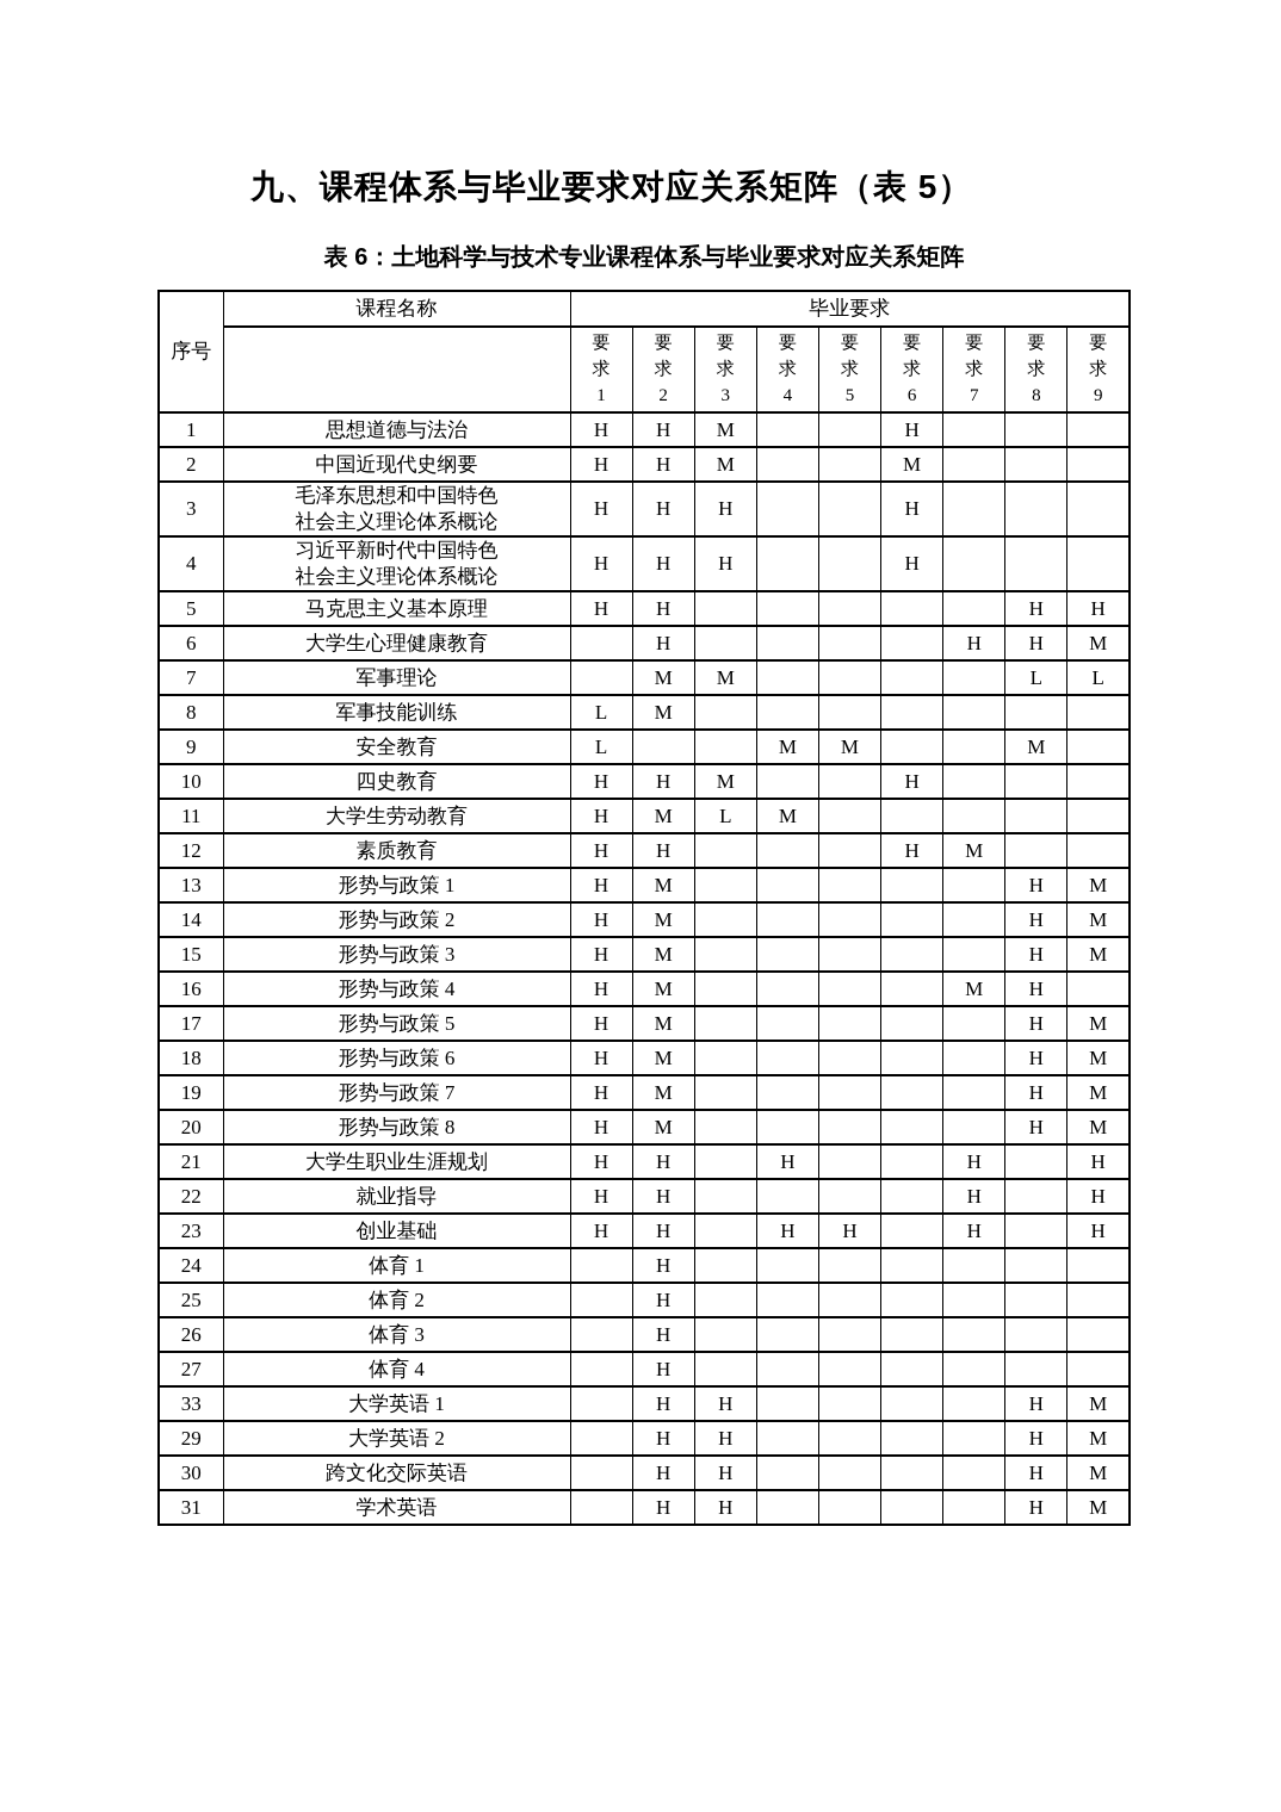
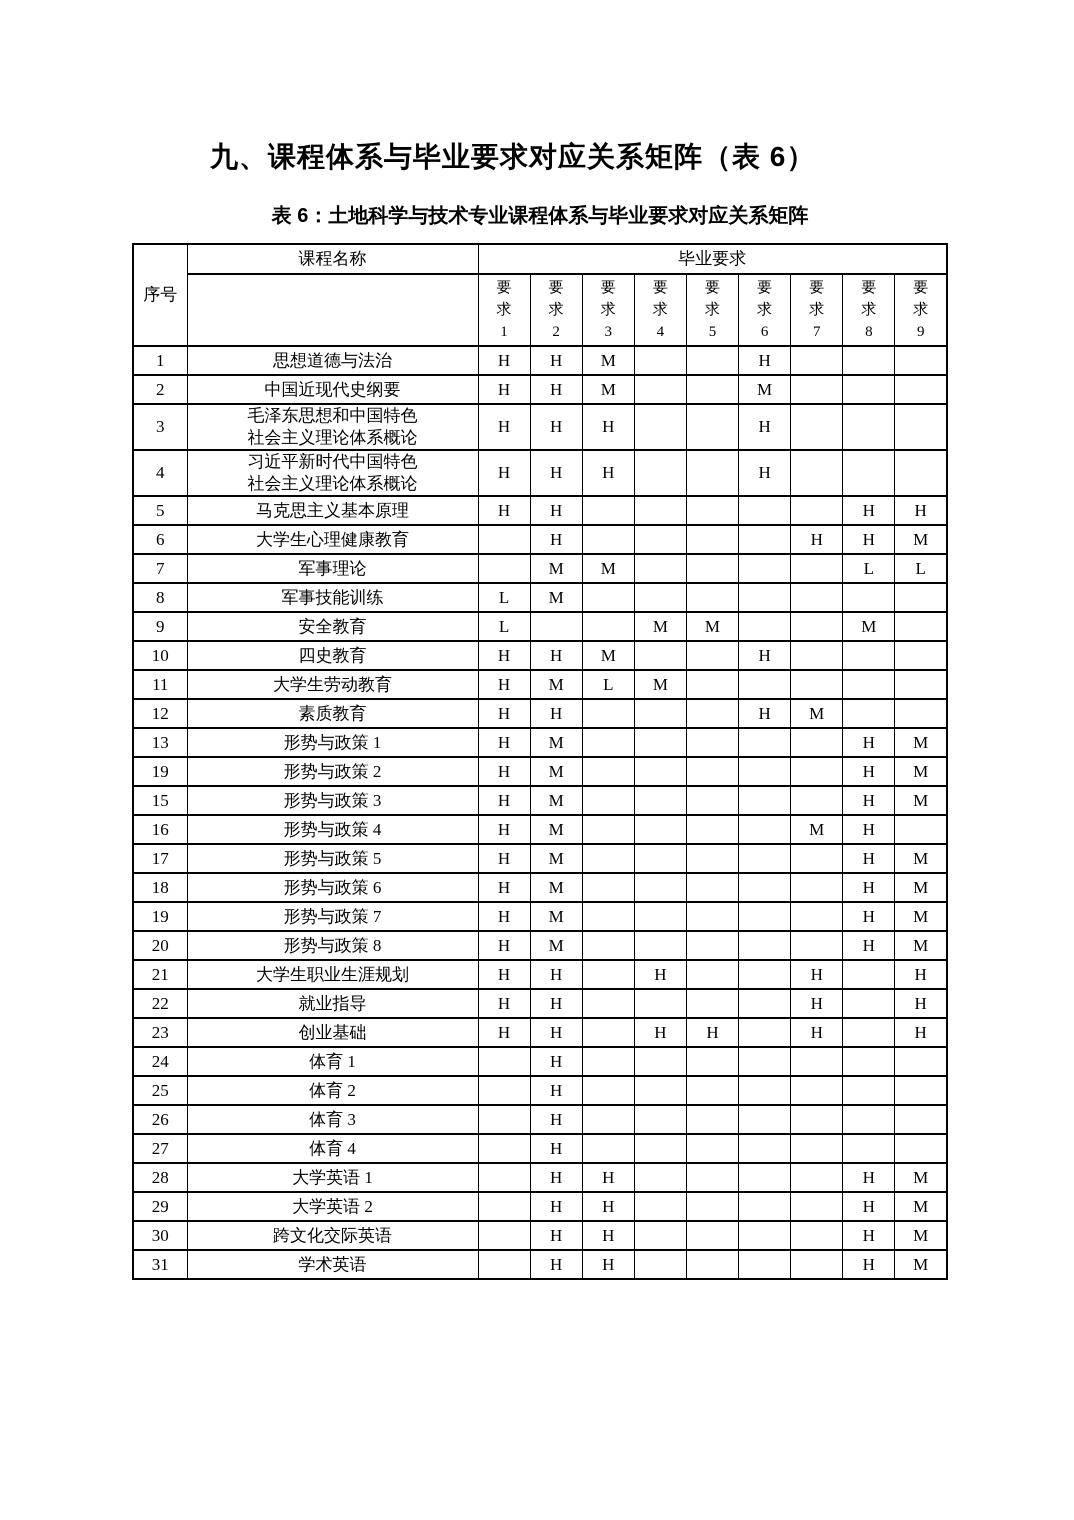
- 九、课程体系与毕业要求对应关系矩阵（表 5）
+ 九、课程体系与毕业要求对应关系矩阵（表 6）
  表 6：土地科学与技术专业课程体系与毕业要求对应关系矩阵
  序号	课程名称	毕业要求
  	要 求 1	要 求 2	要 求 3	要 求 4	要 求 5	要 求 6	要 求 7	要 求 8	要 求 9
  1	思想道德与法治	H	H	M			H
  2	中国近现代史纲要	H	H	M			M
  3	毛泽东思想和中国特色 社会主义理论体系概论	H	H	H			H
  4	习近平新时代中国特色 社会主义理论体系概论	H	H	H			H
  5	马克思主义基本原理	H	H						H	H
  6	大学生心理健康教育		H					H	H	M
  7	军事理论		M	M					L	L
  8	军事技能训练	L	M
  9	安全教育	L			M	M			M
  10	四史教育	H	H	M			H
  11	大学生劳动教育	H	M	L	M
  12	素质教育	H	H				H	M
  13	形势与政策 1	H	M						H	M
- 14	形势与政策 2	H	M						H	M
+ 19	形势与政策 2	H	M						H	M
  15	形势与政策 3	H	M						H	M
  16	形势与政策 4	H	M					M	H
  17	形势与政策 5	H	M						H	M
  18	形势与政策 6	H	M						H	M
  19	形势与政策 7	H	M						H	M
  20	形势与政策 8	H	M						H	M
  21	大学生职业生涯规划	H	H		H			H		H
  22	就业指导	H	H					H		H
  23	创业基础	H	H		H	H		H		H
  24	体育 1		H
  25	体育 2		H
  26	体育 3		H
  27	体育 4		H
- 33	大学英语 1		H	H					H	M
+ 28	大学英语 1		H	H					H	M
  29	大学英语 2		H	H					H	M
  30	跨文化交际英语		H	H					H	M
  31	学术英语		H	H					H	M
